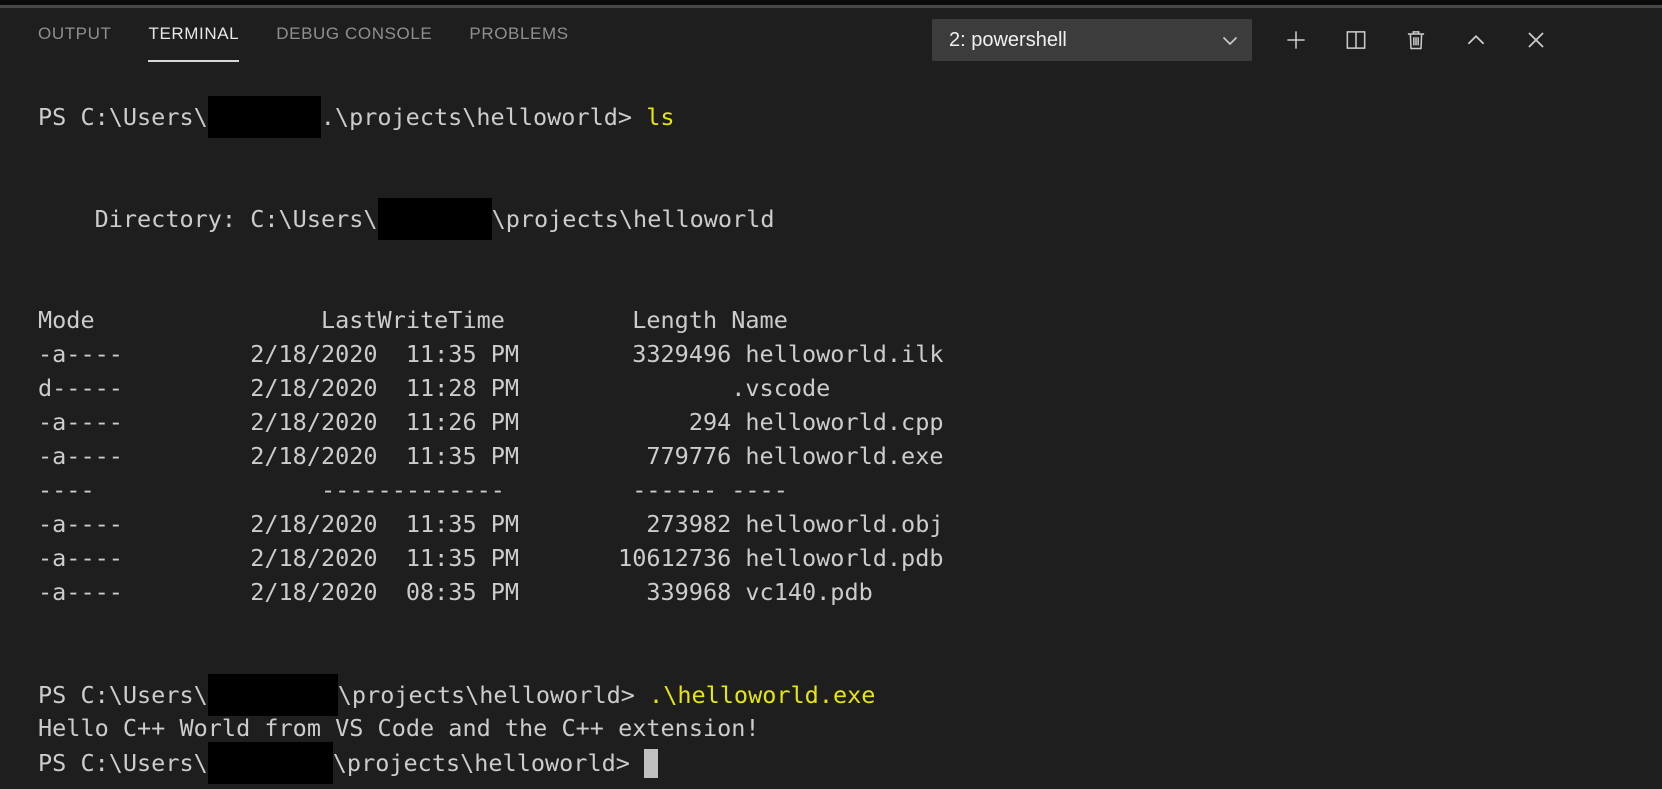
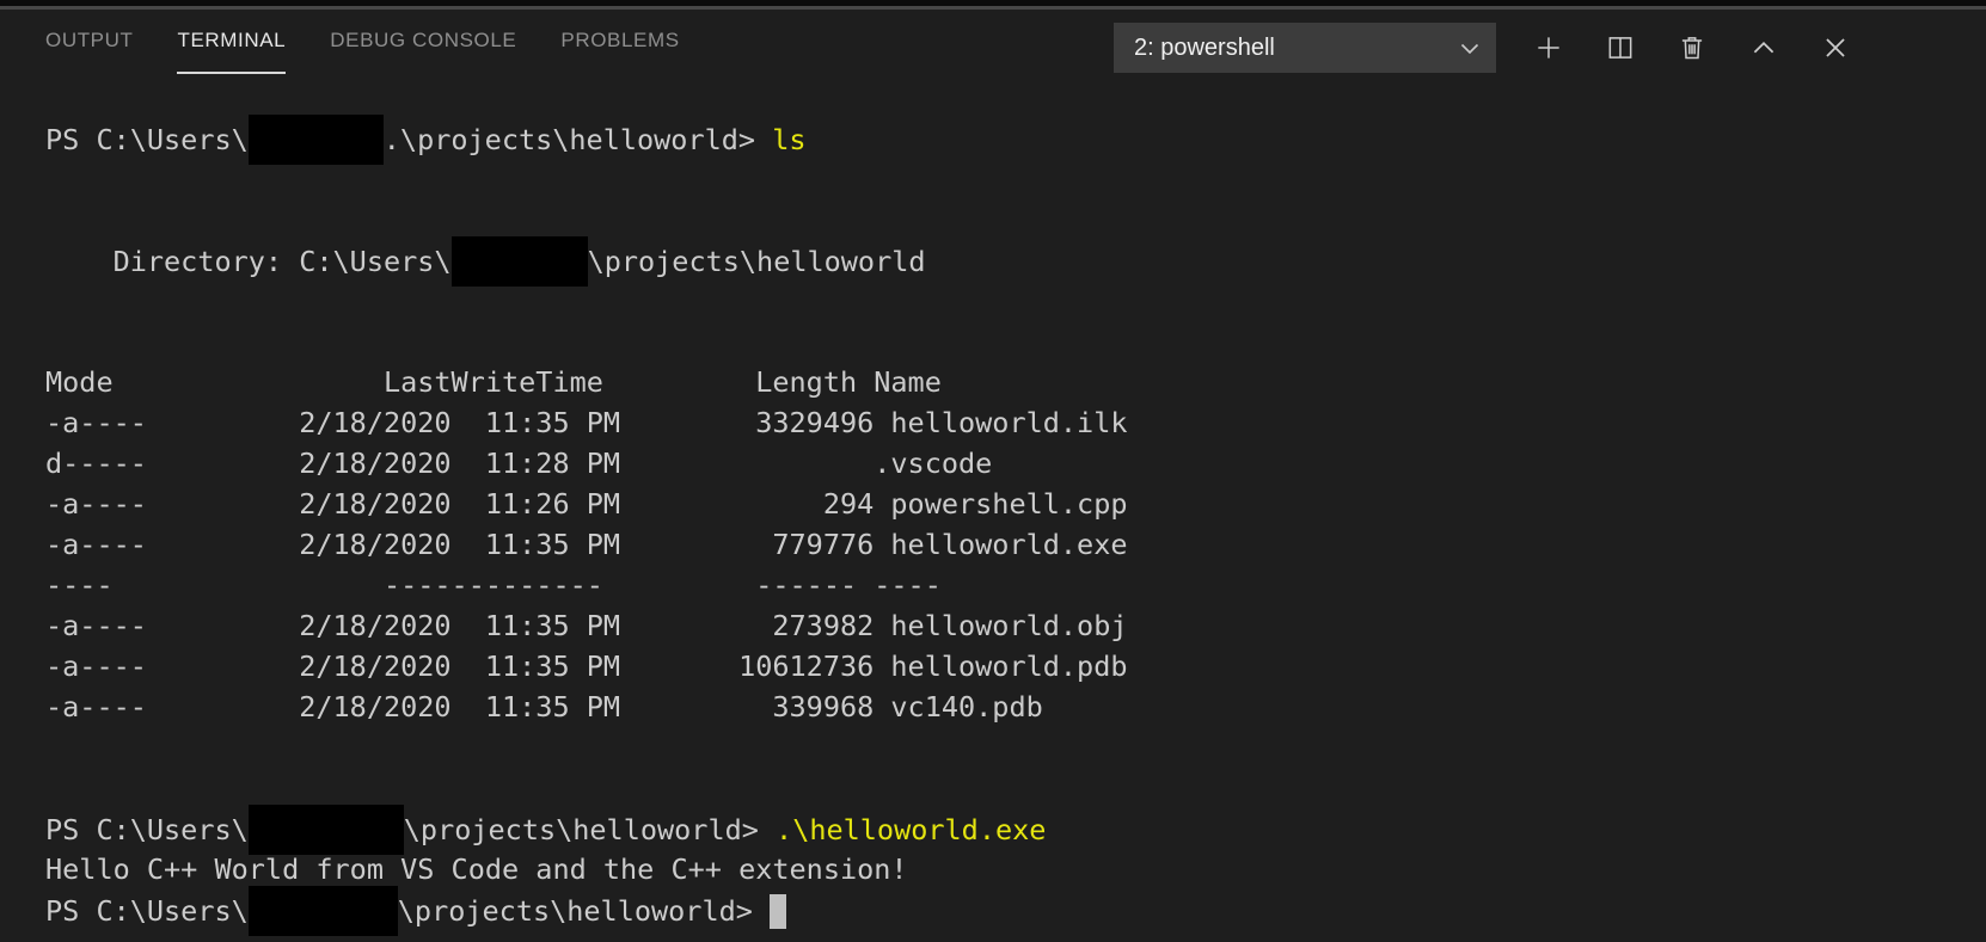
  OUTPUT
  TERMINAL
  DEBUG CONSOLE
  PROBLEMS
  2: powershell
  PS C:\Users\ .\projects\helloworld> ls
  Directory: C:\Users\ \projects\helloworld
  Mode LastWriteTime Length Name
  -a---- 2/18/2020 11:35 PM 3329496 helloworld.ilk
  d----- 2/18/2020 11:28 PM .vscode
- -a---- 2/18/2020 11:26 PM 294 helloworld.cpp
+ -a---- 2/18/2020 11:26 PM 294 powershell.cpp
  -a---- 2/18/2020 11:35 PM 779776 helloworld.exe
  ---- ------------- ------ ----
  -a---- 2/18/2020 11:35 PM 273982 helloworld.obj
  -a---- 2/18/2020 11:35 PM 10612736 helloworld.pdb
- -a---- 2/18/2020 08:35 PM 339968 vc140.pdb
+ -a---- 2/18/2020 11:35 PM 339968 vc140.pdb
  PS C:\Users\ \projects\helloworld> .\helloworld.exe
  Hello C++ World from VS Code and the C++ extension!
  PS C:\Users\ \projects\helloworld>
